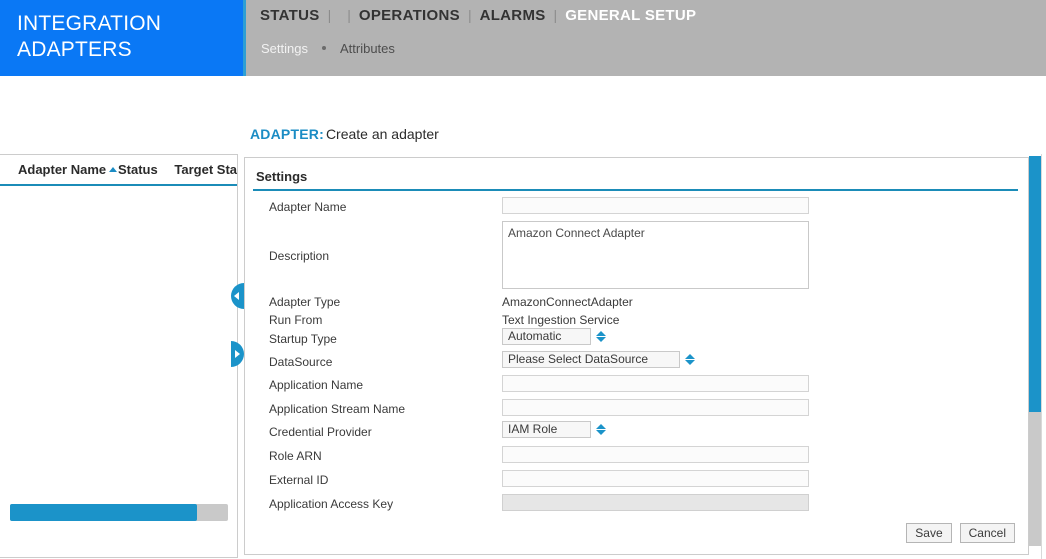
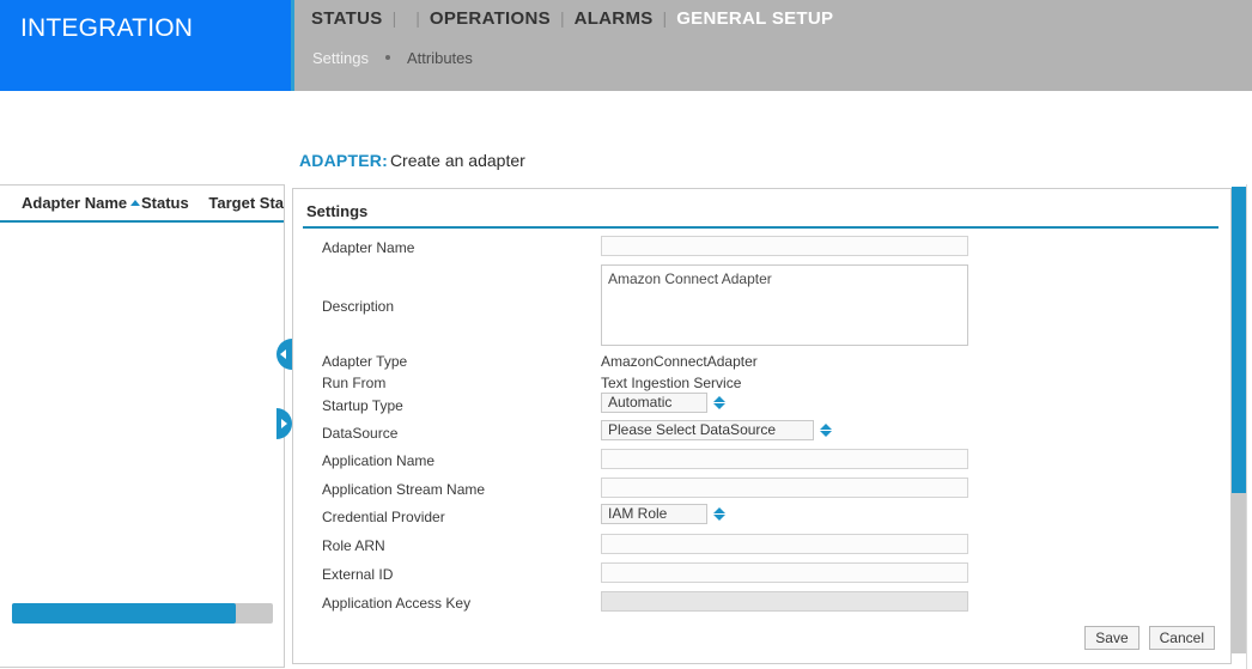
  INTEGRATION
- ADAPTERS
  STATUS
  |
  |
  OPERATIONS
  |
  ALARMS
  |
  GENERAL SETUP
  Settings
  Attributes
  ADAPTER: Create an adapter
  Adapter Name
  Status
  Target Sta
  Settings
  Adapter Name
  Description
  Amazon Connect Adapter
  Adapter Type
  AmazonConnectAdapter
  Run From
  Text Ingestion Service
  Startup Type
  Automatic
  DataSource
  Please Select DataSource
  Application Name
  Application Stream Name
  Credential Provider
  IAM Role
  Role ARN
  External ID
  Application Access Key
  Save
  Cancel
